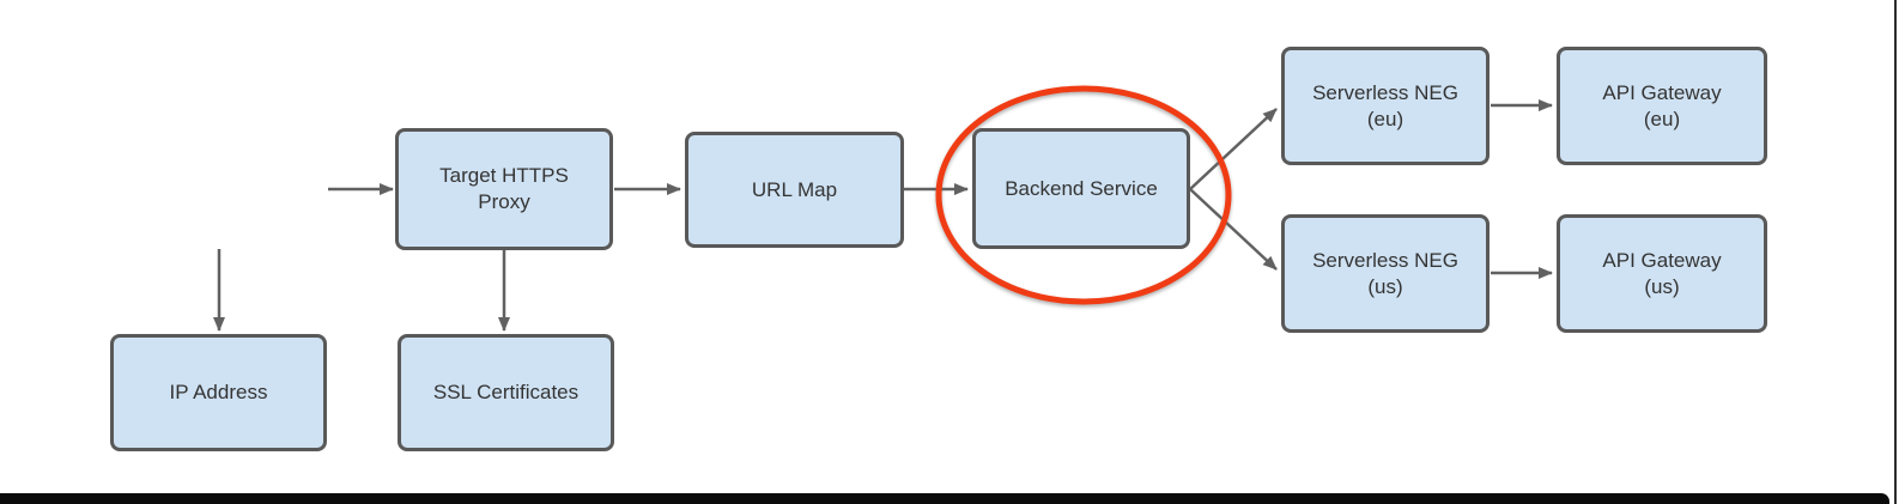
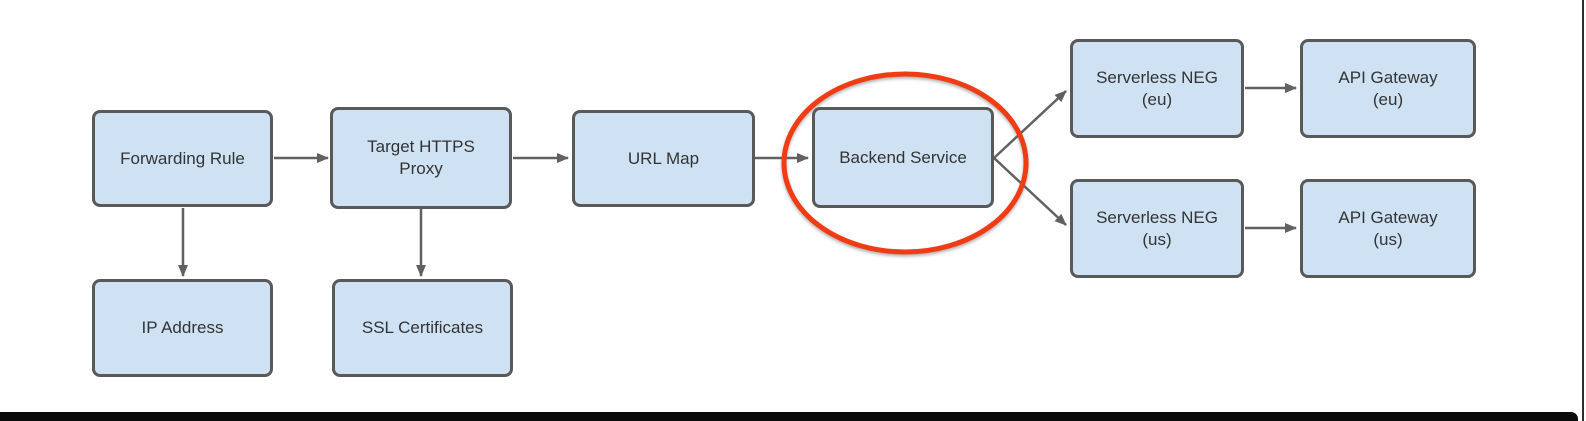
+ Forwarding Rule
  Target HTTPS
  Proxy
  URL Map
  Backend Service
  Serverless NEG
  (eu)
  API Gateway
  (eu)
  Serverless NEG
  (us)
  API Gateway
  (us)
  IP Address
  SSL Certificates
